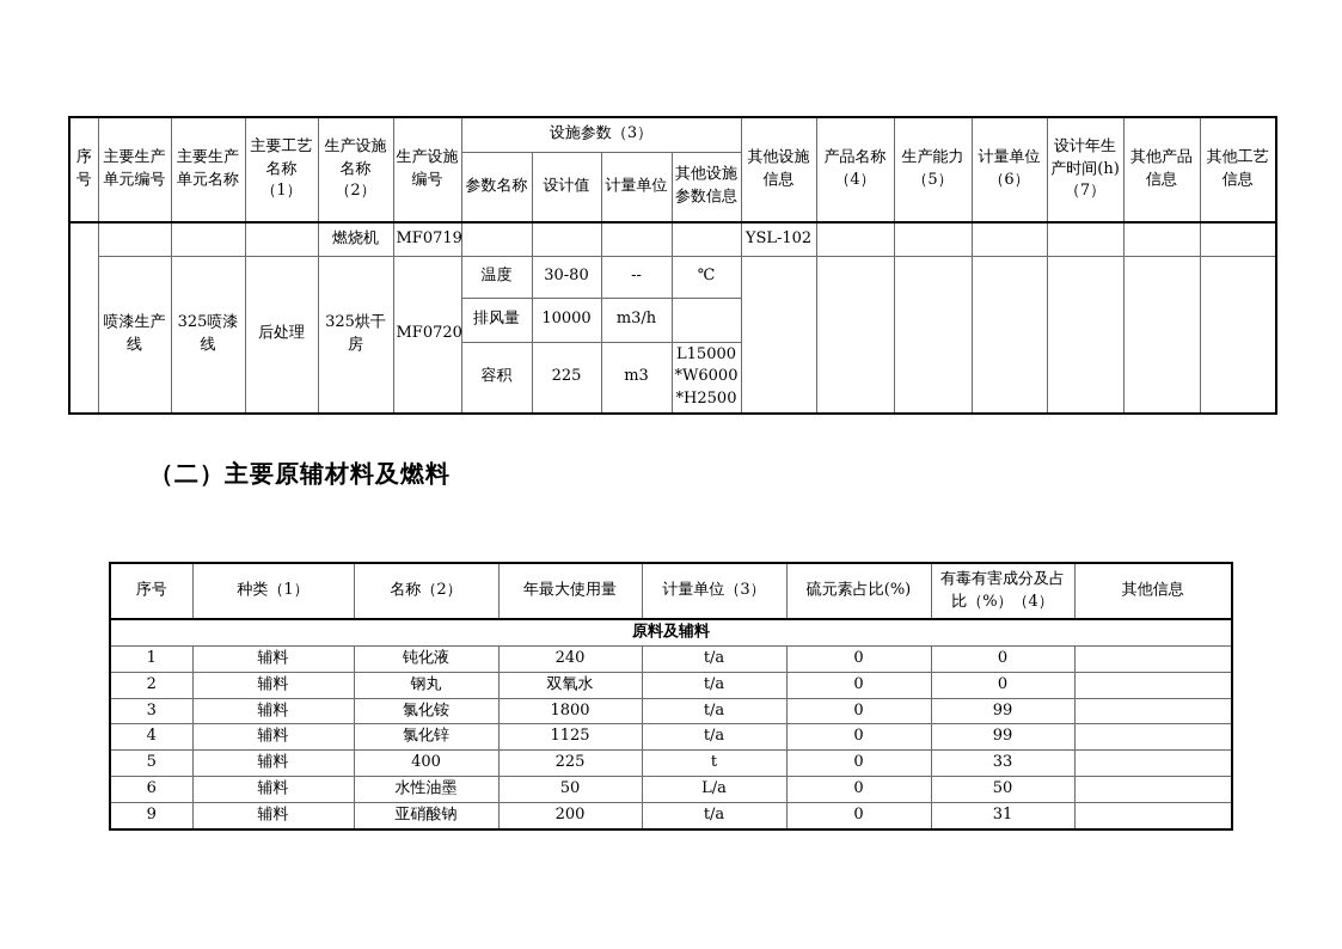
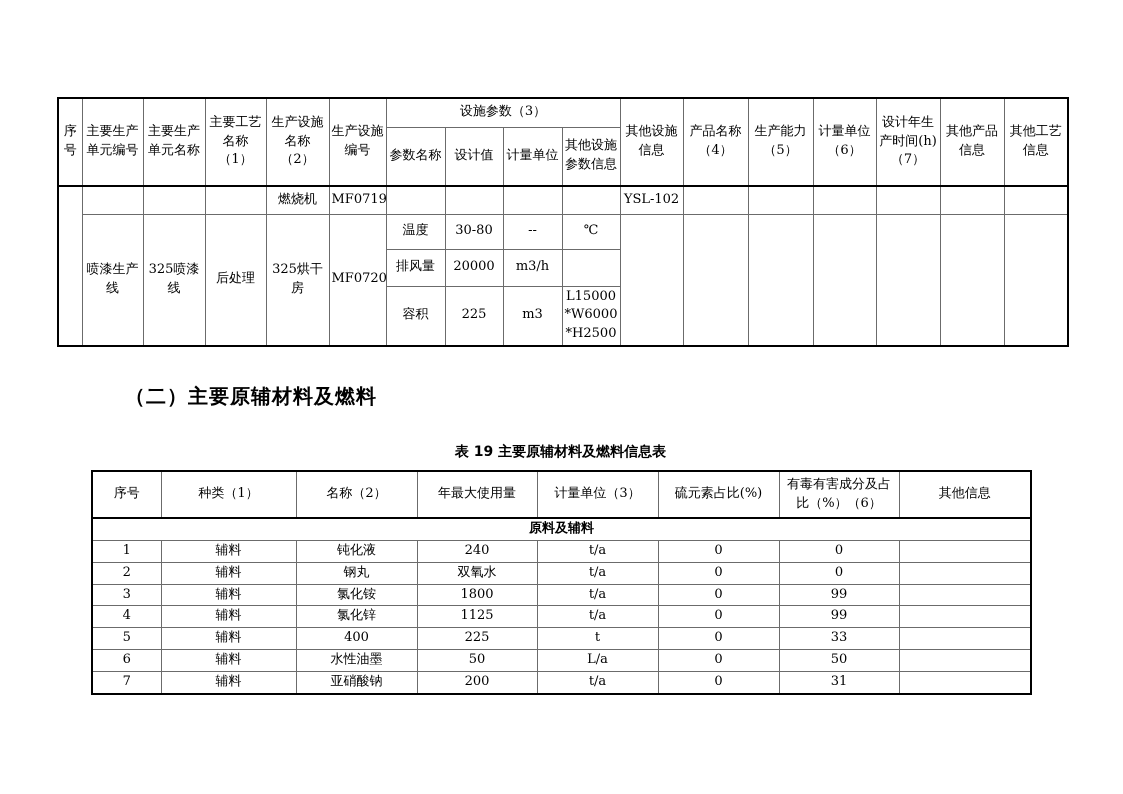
  序号	主要生产单元编号	主要生产单元名称	主要工艺名称（1）	生产设施名称（2）	生产设施编号	设施参数（3）	其他设施信息	产品名称（4）	生产能力（5）	计量单位（6）	设计年生产时间(h)（7）	其他产品信息	其他工艺信息
  参数名称	设计值	计量单位	其他设施参数信息
  				燃烧机	MF0719					YSL-102
  喷漆生产线	325喷漆线	后处理	325烘干房	MF0720	温度	30-80	--	℃
- 排风量	10000	m3/h
+ 排风量	20000	m3/h
  容积	225	m3	L15000 *W6000 *H2500
  （二）主要原辅材料及燃料
+ 表 19 主要原辅材料及燃料信息表
- 序号	种类（1）	名称（2）	年最大使用量	计量单位（3）	硫元素占比(%)	有毒有害成分及占比（%）（4）	其他信息
+ 序号	种类（1）	名称（2）	年最大使用量	计量单位（3）	硫元素占比(%)	有毒有害成分及占比（%）（6）	其他信息
  原料及辅料
  1	辅料	钝化液	240	t/a	0	0
  2	辅料	钢丸	双氧水	t/a	0	0
  3	辅料	氯化铵	1800	t/a	0	99
  4	辅料	氯化锌	1125	t/a	0	99
  5	辅料	400	225	t	0	33
  6	辅料	水性油墨	50	L/a	0	50
- 9	辅料	亚硝酸钠	200	t/a	0	31
+ 7	辅料	亚硝酸钠	200	t/a	0	31
